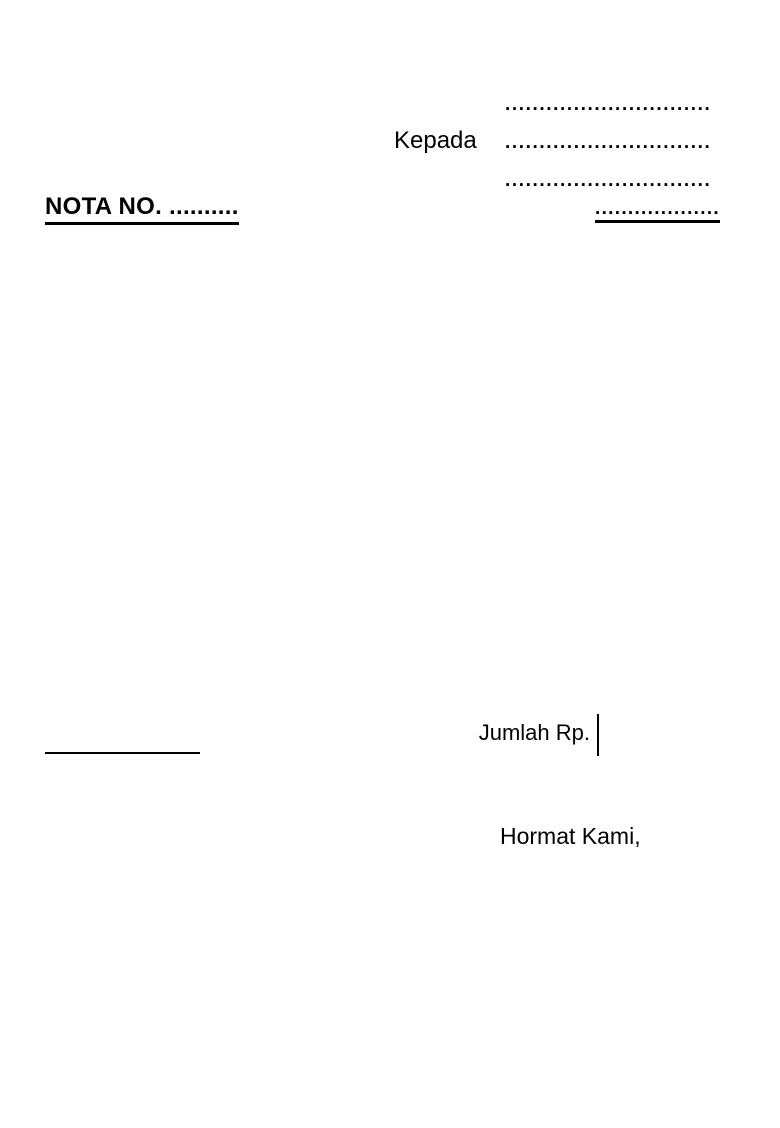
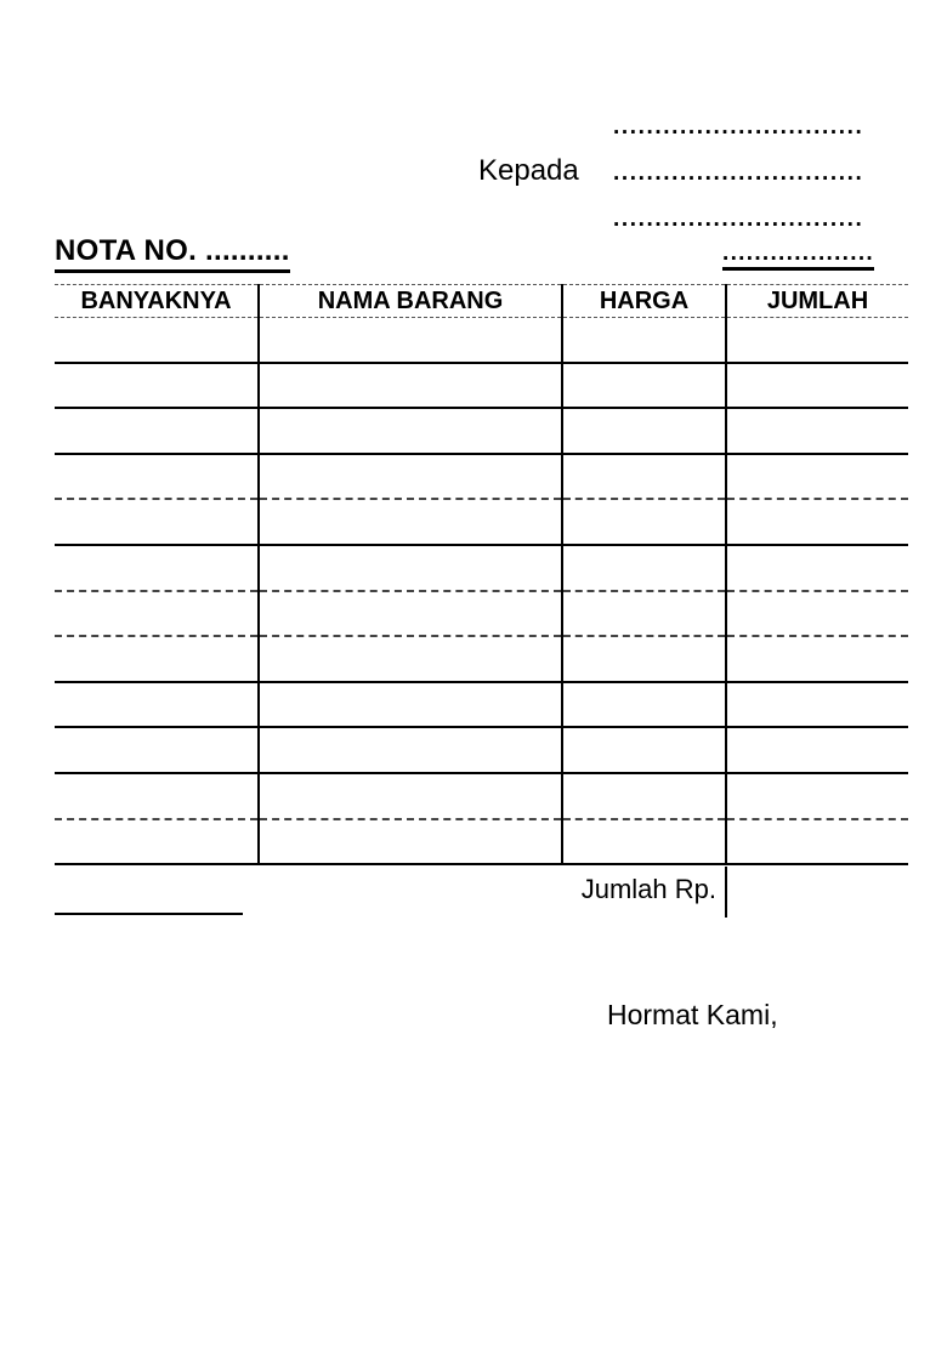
  Kepada
  ..............................
  ..............................
  ..............................
  NOTA NO. ..........
  ...................
+ BANYAKNYA	NAMA BARANG	HARGA	JUMLAH
  Jumlah Rp.
  Hormat Kami,
